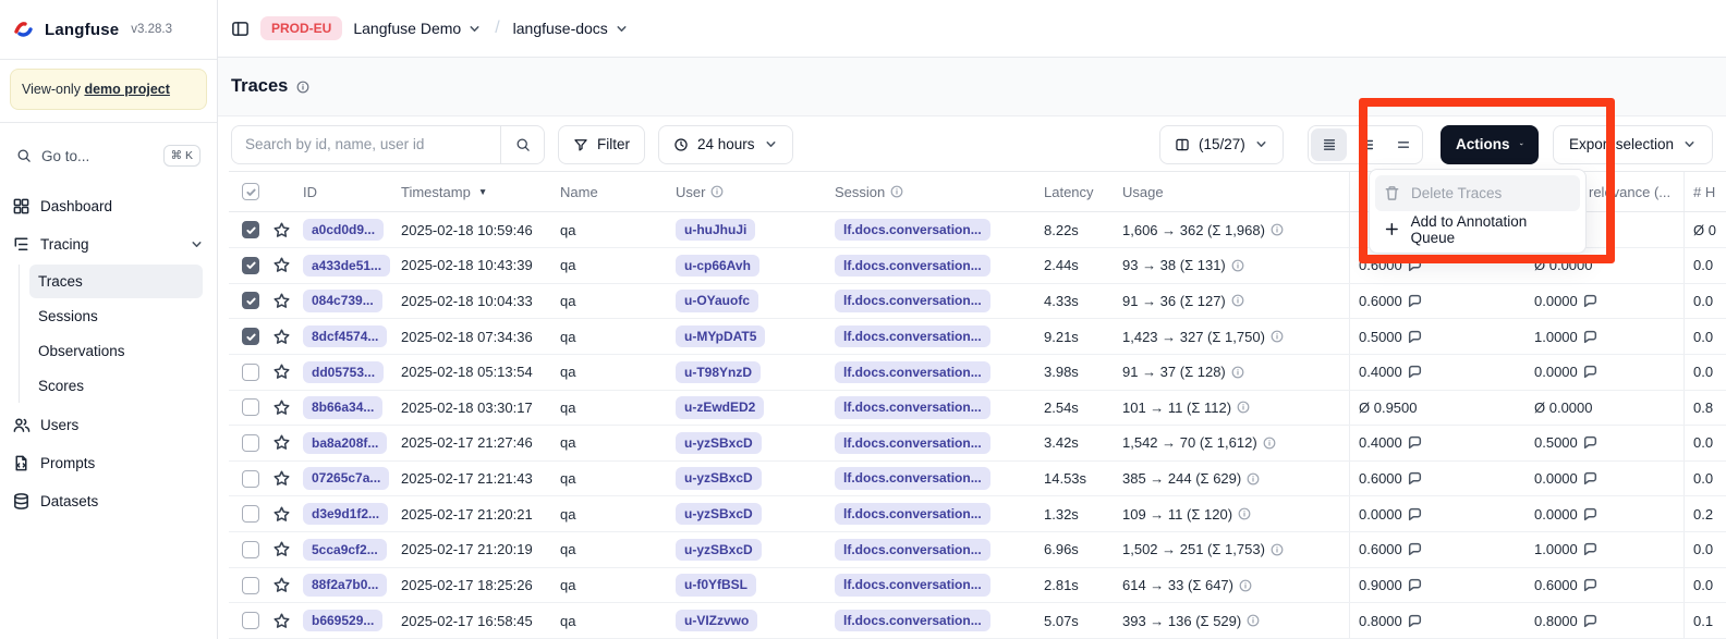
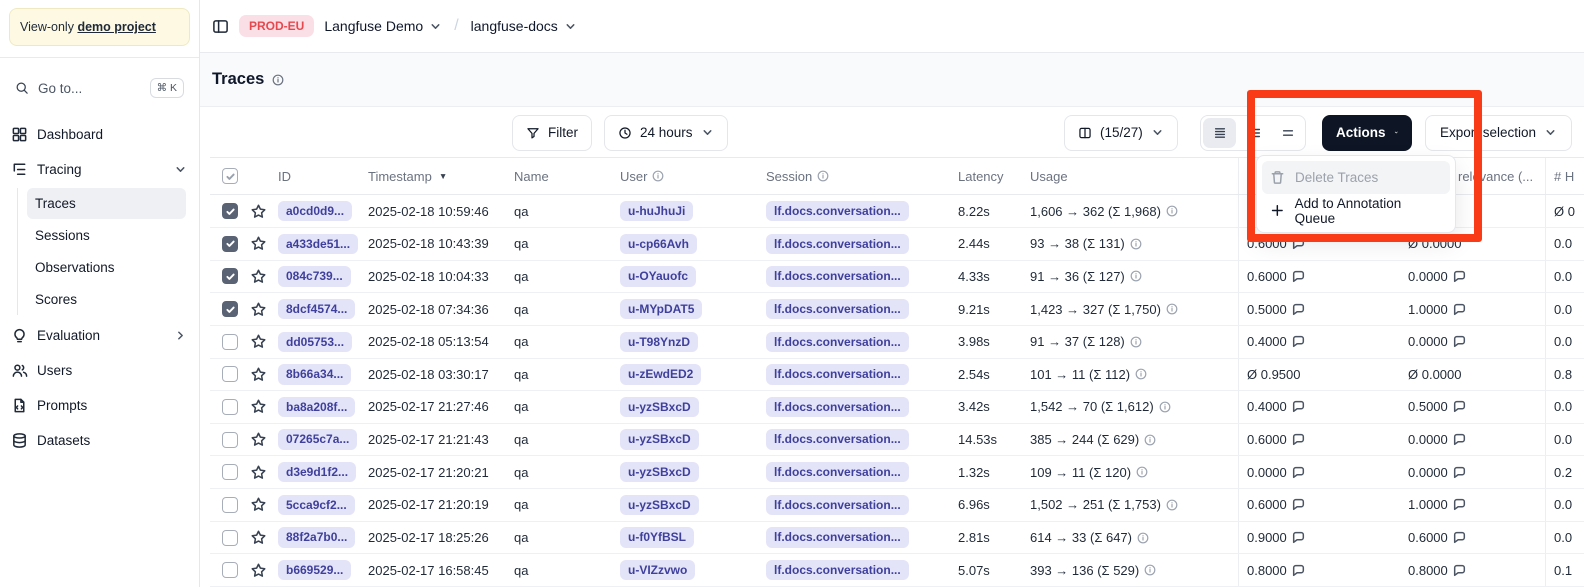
- Langfuse
- v3.28.3
  View-only demo project
  Go to...
  ⌘ K
  Dashboard
  Tracing
  Traces
  Sessions
  Observations
  Scores
+ Evaluation
  Users
  Prompts
  Datasets
  PROD-EU
  Langfuse Demo
  /
  langfuse-docs
  Traces
- Search by id, name, user id
  Filter
  24 hours
  (15/27)
  Actions
  Export selection
  ID
  Timestamp
  ▼
  Name
  User
  Session
  Latency
  Usage
  relevance (...
  # H
  a0cd0d9...
  2025-02-18 10:59:46
  qa
  u-huJhuJi
  lf.docs.conversation...
  8.22s
  1,606 → 362 (Σ 1,968)
  Ø 0
  a433de51...
  2025-02-18 10:43:39
  qa
  u-cp66Avh
  lf.docs.conversation...
  2.44s
  93 → 38 (Σ 131)
  0.6000
  Ø 0.0000
  0.0
  084c739...
  2025-02-18 10:04:33
  qa
  u-OYauofc
  lf.docs.conversation...
  4.33s
  91 → 36 (Σ 127)
  0.6000
  0.0000
  0.0
  8dcf4574...
  2025-02-18 07:34:36
  qa
  u-MYpDAT5
  lf.docs.conversation...
  9.21s
  1,423 → 327 (Σ 1,750)
  0.5000
  1.0000
  0.0
  dd05753...
  2025-02-18 05:13:54
  qa
  u-T98YnzD
  lf.docs.conversation...
  3.98s
  91 → 37 (Σ 128)
  0.4000
  0.0000
  0.0
  8b66a34...
  2025-02-18 03:30:17
  qa
  u-zEwdED2
  lf.docs.conversation...
  2.54s
  101 → 11 (Σ 112)
  Ø 0.9500
  Ø 0.0000
  0.8
  ba8a208f...
  2025-02-17 21:27:46
  qa
  u-yzSBxcD
  lf.docs.conversation...
  3.42s
  1,542 → 70 (Σ 1,612)
  0.4000
  0.5000
  0.0
  07265c7a...
  2025-02-17 21:21:43
  qa
  u-yzSBxcD
  lf.docs.conversation...
  14.53s
  385 → 244 (Σ 629)
  0.6000
  0.0000
  0.0
  d3e9d1f2...
  2025-02-17 21:20:21
  qa
  u-yzSBxcD
  lf.docs.conversation...
  1.32s
  109 → 11 (Σ 120)
  0.0000
  0.0000
  0.2
  5cca9cf2...
  2025-02-17 21:20:19
  qa
  u-yzSBxcD
  lf.docs.conversation...
  6.96s
  1,502 → 251 (Σ 1,753)
  0.6000
  1.0000
  0.0
  88f2a7b0...
  2025-02-17 18:25:26
  qa
  u-f0YfBSL
  lf.docs.conversation...
  2.81s
  614 → 33 (Σ 647)
  0.9000
  0.6000
  0.0
  b669529...
  2025-02-17 16:58:45
  qa
  u-VIZzvwo
  lf.docs.conversation...
  5.07s
  393 → 136 (Σ 529)
  0.8000
  0.8000
  0.1
  Delete Traces
  Add to Annotation Queue
